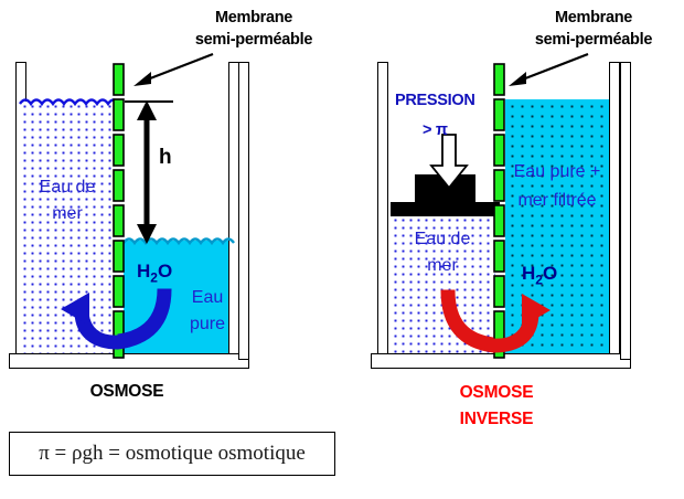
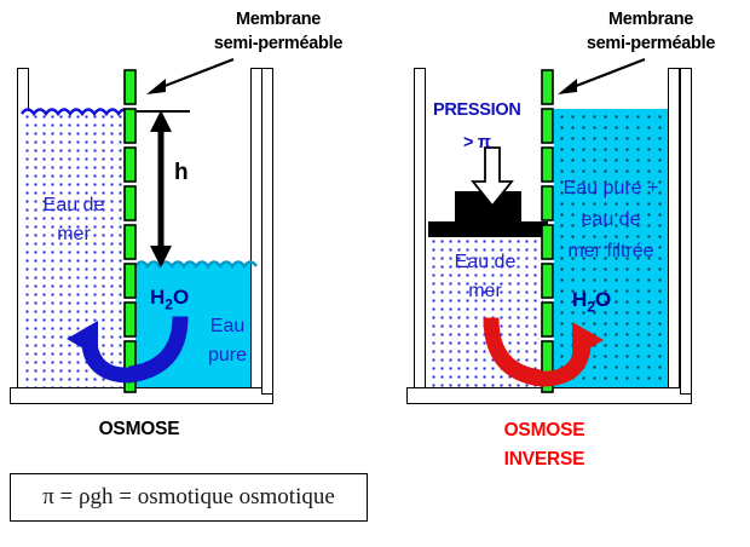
  Membrane
  semi-perméable
  h
  Eau de
  mer
  H2O
  Eau
  pure
  OSMOSE
  Membrane
  semi-perméable
  PRESSION
  > π
  Eau de
  mer
  Eau pure +
+ eau de
  mer filtrée
  H2O
  OSMOSE
  INVERSE
  π = ρgh = osmotique osmotique
